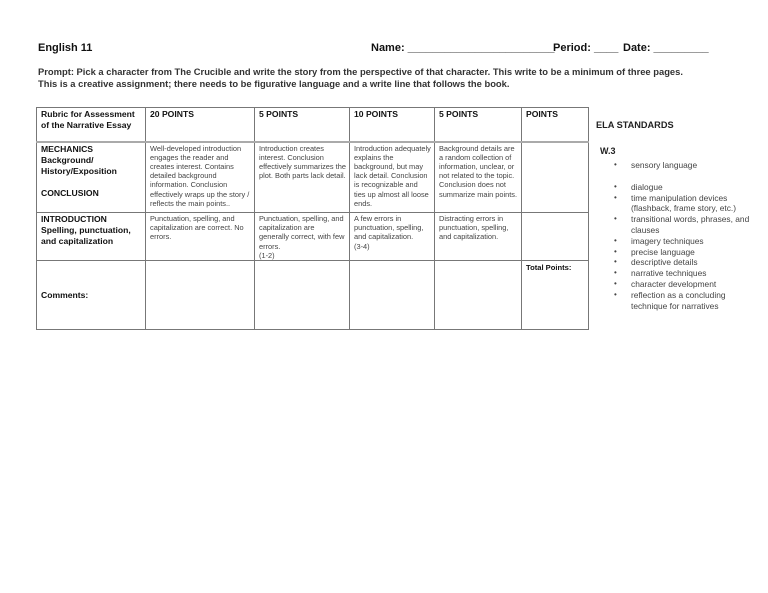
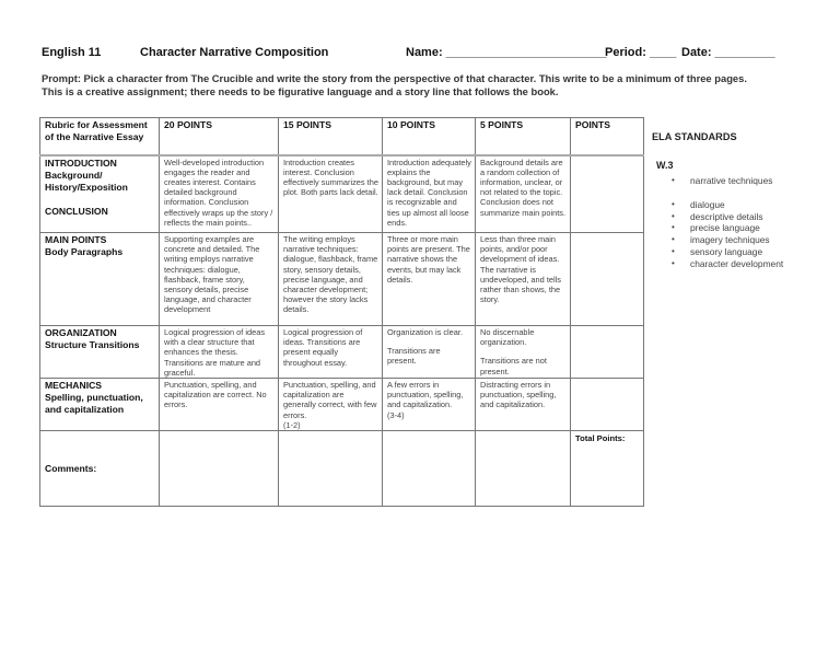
  English 11
+ Character Narrative Composition
  Name: ________________________
  Period: ____
  Date: _________
  Prompt: Pick a character from The Crucible and write the story from the perspective of that character. This write to be a minimum of three pages.
- This is a creative assignment; there needs to be figurative language and a write line that follows the book.
+ This is a creative assignment; there needs to be figurative language and a story line that follows the book.
- Rubric for Assessment of the Narrative Essay	20 POINTS	5 POINTS	10 POINTS	5 POINTS	POINTS
+ Rubric for Assessment of the Narrative Essay	20 POINTS	15 POINTS	10 POINTS	5 POINTS	POINTS
- MECHANICS Background/ History/Exposition CONCLUSION	Well-developed introduction engages the reader and creates interest. Contains detailed background information. Conclusion effectively wraps up the story / reflects the main points..	Introduction creates interest. Conclusion effectively summarizes the plot. Both parts lack detail.	Introduction adequately explains the background, but may lack detail. Conclusion is recognizable and ties up almost all loose ends.	Background details are a random collection of information, unclear, or not related to the topic. Conclusion does not summarize main points.
+ INTRODUCTION Background/ History/Exposition CONCLUSION	Well-developed introduction engages the reader and creates interest. Contains detailed background information. Conclusion effectively wraps up the story / reflects the main points..	Introduction creates interest. Conclusion effectively summarizes the plot. Both parts lack detail.	Introduction adequately explains the background, but may lack detail. Conclusion is recognizable and ties up almost all loose ends.	Background details are a random collection of information, unclear, or not related to the topic. Conclusion does not summarize main points.
+ MAIN POINTS Body Paragraphs	Supporting examples are concrete and detailed. The writing employs narrative techniques: dialogue, flashback, frame story, sensory details, precise language, and character development	The writing employs narrative techniques: dialogue, flashback, frame story, sensory details, precise language, and character development; however the story lacks details.	Three or more main points are present. The narrative shows the events, but may lack details.	Less than three main points, and/or poor development of ideas. The narrative is undeveloped, and tells rather than shows, the story.
+ ORGANIZATION Structure Transitions	Logical progression of ideas with a clear structure that enhances the thesis. Transitions are mature and graceful.	Logical progression of ideas. Transitions are present equally throughout essay.	Organization is clear. Transitions are present.	No discernable organization. Transitions are not present.
- INTRODUCTION Spelling, punctuation, and capitalization	Punctuation, spelling, and capitalization are correct. No errors.	Punctuation, spelling, and capitalization are generally correct, with few errors. (1-2)	A few errors in punctuation, spelling, and capitalization. (3-4)	Distracting errors in punctuation, spelling, and capitalization.
+ MECHANICS Spelling, punctuation, and capitalization	Punctuation, spelling, and capitalization are correct. No errors.	Punctuation, spelling, and capitalization are generally correct, with few errors. (1-2)	A few errors in punctuation, spelling, and capitalization. (3-4)	Distracting errors in punctuation, spelling, and capitalization.
  Comments:					Total Points:
  ELA STANDARDS
  W.3
- sensory language
+ narrative techniques
  dialogue
- time manipulation devices (flashback, frame story, etc.)
- transitional words, phrases, and clauses
- imagery techniques
+ descriptive details
  precise language
- descriptive details
+ imagery techniques
- narrative techniques
+ sensory language
  character development
- reflection as a concluding technique for narratives
